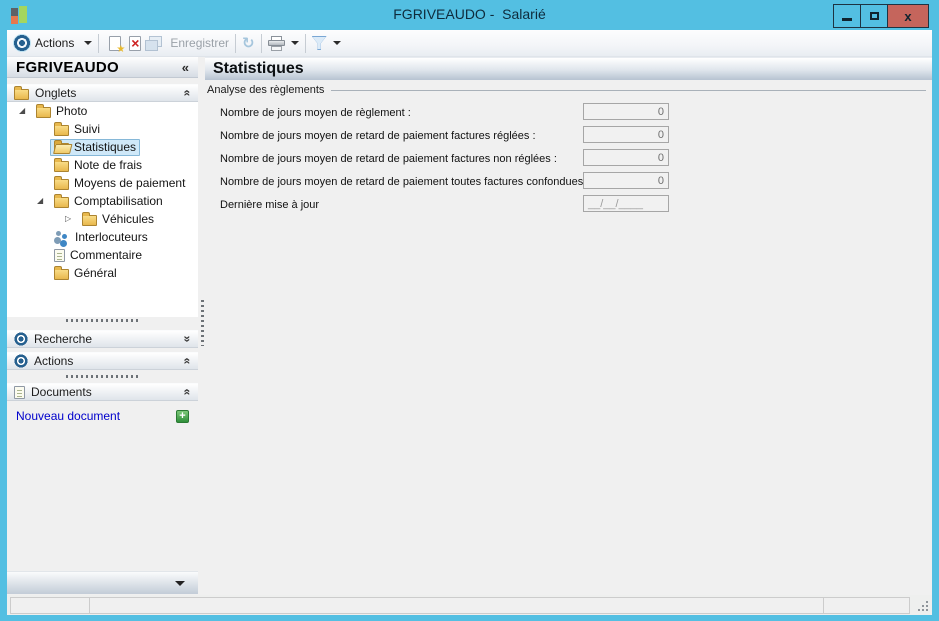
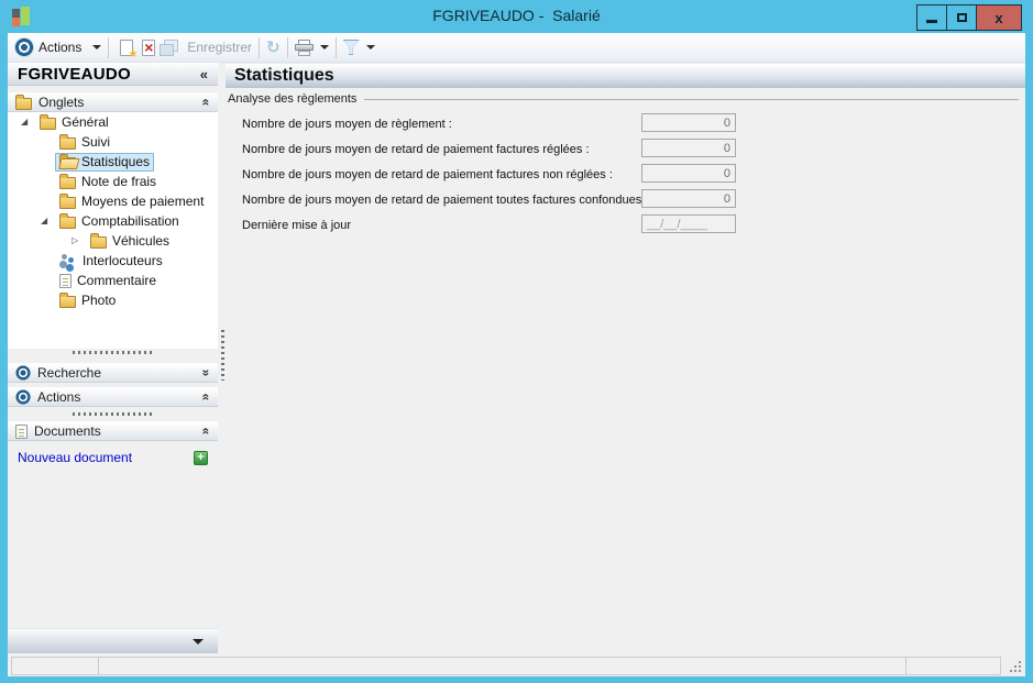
  FGRIVEAUDO - Salarié
  x
  Actions
  Enregistrer
  ↻
  FGRIVEAUDO
  «
  Onglets
  ◢
- Photo
+ Général
  Suivi
  Statistiques
  Note de frais
  Moyens de paiement
  ◢
  Comptabilisation
  ▷
  Véhicules
  Interlocuteurs
  Commentaire
- Général
+ Photo
  Recherche
  Actions
  Documents
  Nouveau document
  +
  Statistiques
  Analyse des règlements
  Nombre de jours moyen de règlement :
  0
  Nombre de jours moyen de retard de paiement factures réglées :
  0
  Nombre de jours moyen de retard de paiement factures non réglées :
  0
  Nombre de jours moyen de retard de paiement toutes factures confondues
  0
  Dernière mise à jour
  __/__/____
